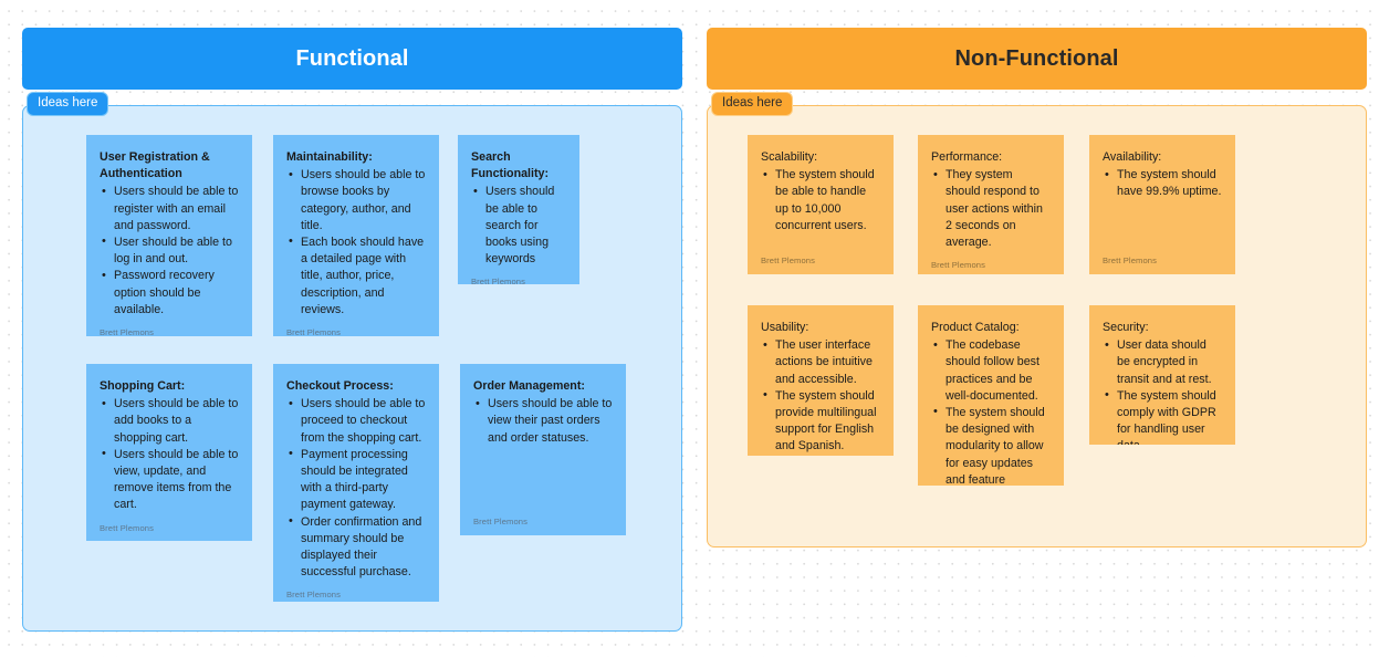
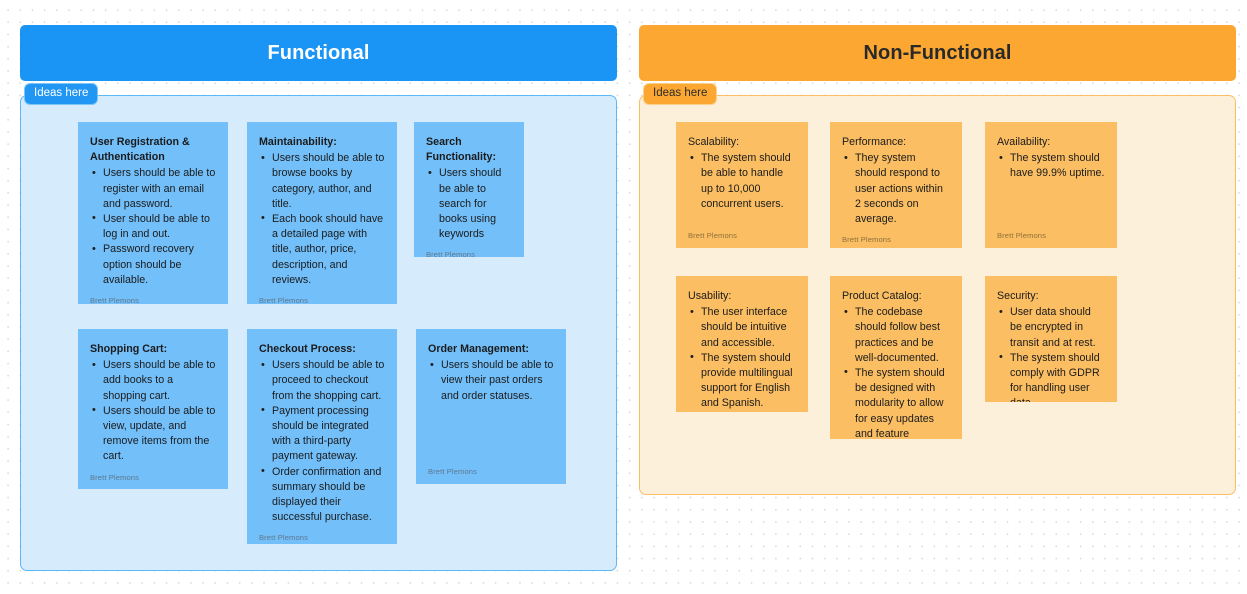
  Functional
  Non-Functional
  Ideas here
  User Registration & Authentication
  Users should be able to register with an email and password.
  User should be able to log in and out.
  Password recovery option should be available.
  Brett Plemons
  Maintainability:
  Users should be able to browse books by category, author, and title.
  Each book should have a detailed page with title, author, price, description, and reviews.
  Brett Plemons
  Search Functionality:
  Users should be able to search for books using keywords
  Brett Plemons
  Shopping Cart:
  Users should be able to add books to a shopping cart.
  Users should be able to view, update, and remove items from the cart.
  Brett Plemons
  Checkout Process:
  Users should be able to proceed to checkout from the shopping cart.
  Payment processing should be integrated with a third-party payment gateway.
  Order confirmation and summary should be displayed their successful purchase.
  Brett Plemons
  Order Management:
  Users should be able to view their past orders and order statuses.
  Brett Plemons
  Ideas here
  Scalability:
  The system should be able to handle up to 10,000 concurrent users.
  Brett Plemons
  Performance:
  They system should respond to user actions within 2 seconds on average.
  Brett Plemons
  Availability:
  The system should have 99.9% uptime.
  Brett Plemons
  Usability:
- The user interface actions be intuitive and accessible.
+ The user interface should be intuitive and accessible.
  The system should provide multilingual support for English and Spanish.
  Product Catalog:
  The codebase should follow best practices and be well-documented.
  The system should be designed with modularity to allow for easy updates and feature
  Security:
  User data should be encrypted in transit and at rest.
  The system should comply with GDPR for handling user
